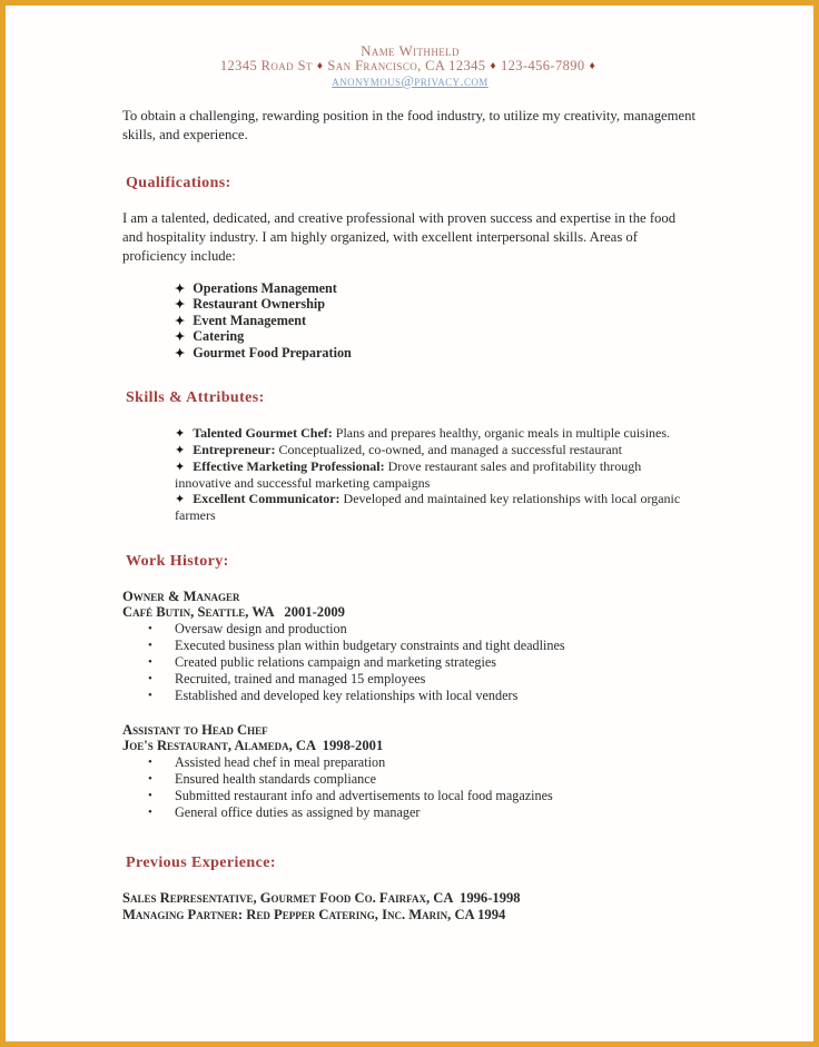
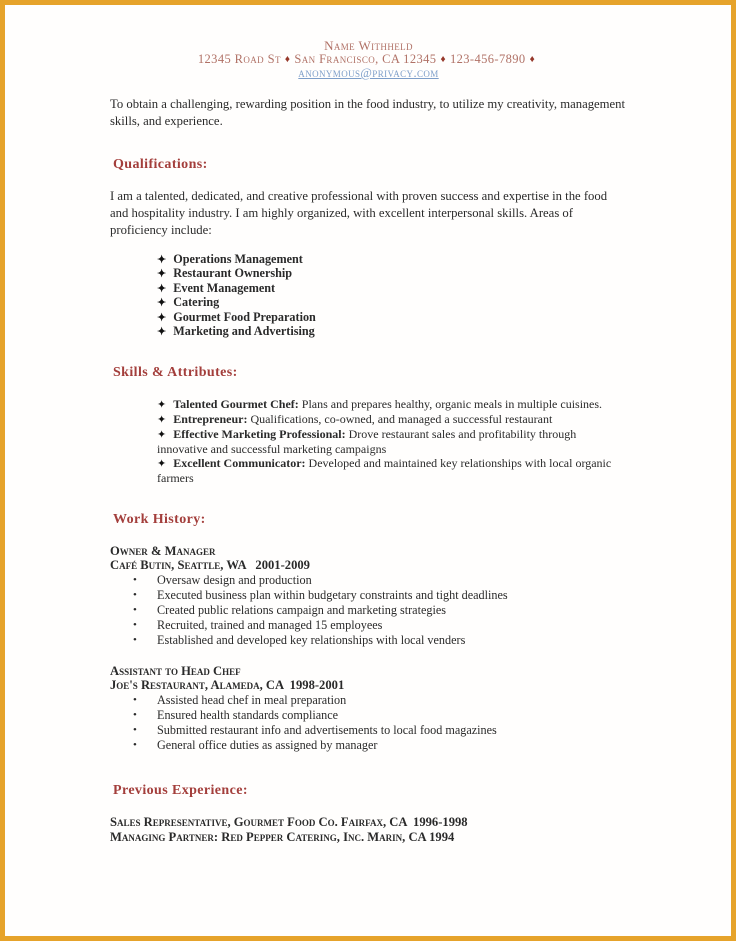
  Name Withheld
  12345 Road St ♦ San Francisco, CA 12345 ♦ 123-456-7890 ♦
  anonymous@privacy.com
  To obtain a challenging, rewarding position in the food industry, to utilize my creativity, management skills, and experience.
  Qualifications:
  I am a talented, dedicated, and creative professional with proven success and expertise in the food and hospitality industry. I am highly organized, with excellent interpersonal skills. Areas of proficiency include:
  ✦ Operations Management
  ✦ Restaurant Ownership
  ✦ Event Management
  ✦ Catering
  ✦ Gourmet Food Preparation
+ ✦ Marketing and Advertising
  Skills & Attributes:
  ✦ Talented Gourmet Chef: Plans and prepares healthy, organic meals in multiple cuisines.
- ✦ Entrepreneur: Conceptualized, co-owned, and managed a successful restaurant
+ ✦ Entrepreneur: Qualifications, co-owned, and managed a successful restaurant
  ✦ Effective Marketing Professional: Drove restaurant sales and profitability through innovative and successful marketing campaigns
  ✦ Excellent Communicator: Developed and maintained key relationships with local organic farmers
  Work History:
  Owner & Manager
  Café Butin, Seattle, WA 2001-2009
  •
  Oversaw design and production
  •
  Executed business plan within budgetary constraints and tight deadlines
  •
  Created public relations campaign and marketing strategies
  •
  Recruited, trained and managed 15 employees
  •
  Established and developed key relationships with local venders
  Assistant to Head Chef
  Joe's Restaurant, Alameda, CA 1998-2001
  •
  Assisted head chef in meal preparation
  •
  Ensured health standards compliance
  •
  Submitted restaurant info and advertisements to local food magazines
  •
  General office duties as assigned by manager
  Previous Experience:
  Sales Representative, Gourmet Food Co. Fairfax, CA 1996-1998
  Managing Partner: Red Pepper Catering, Inc. Marin, CA 1994
